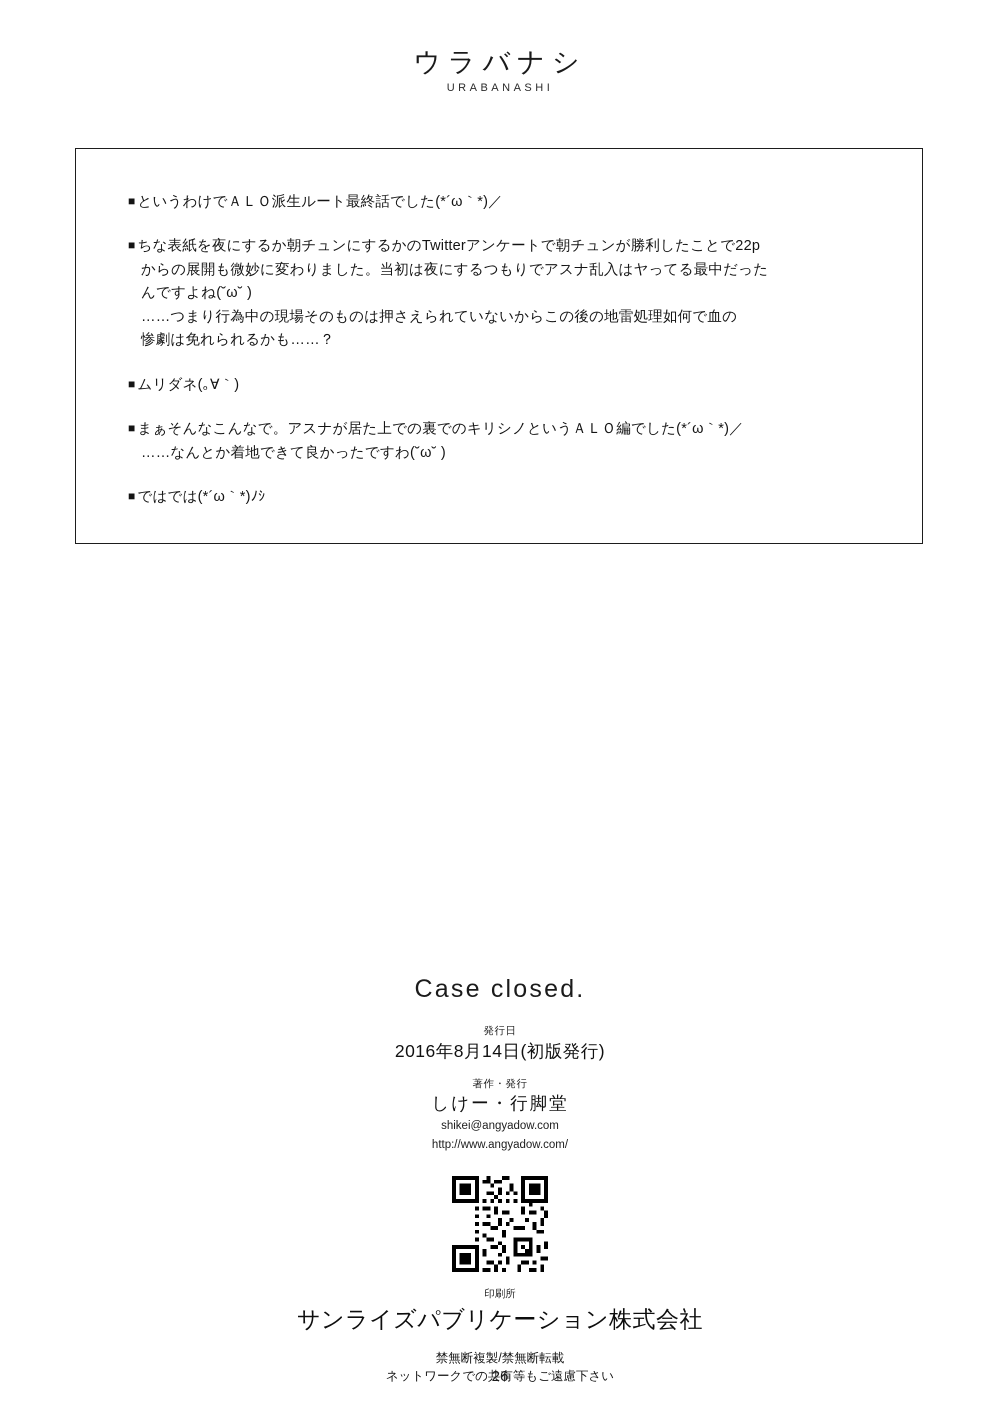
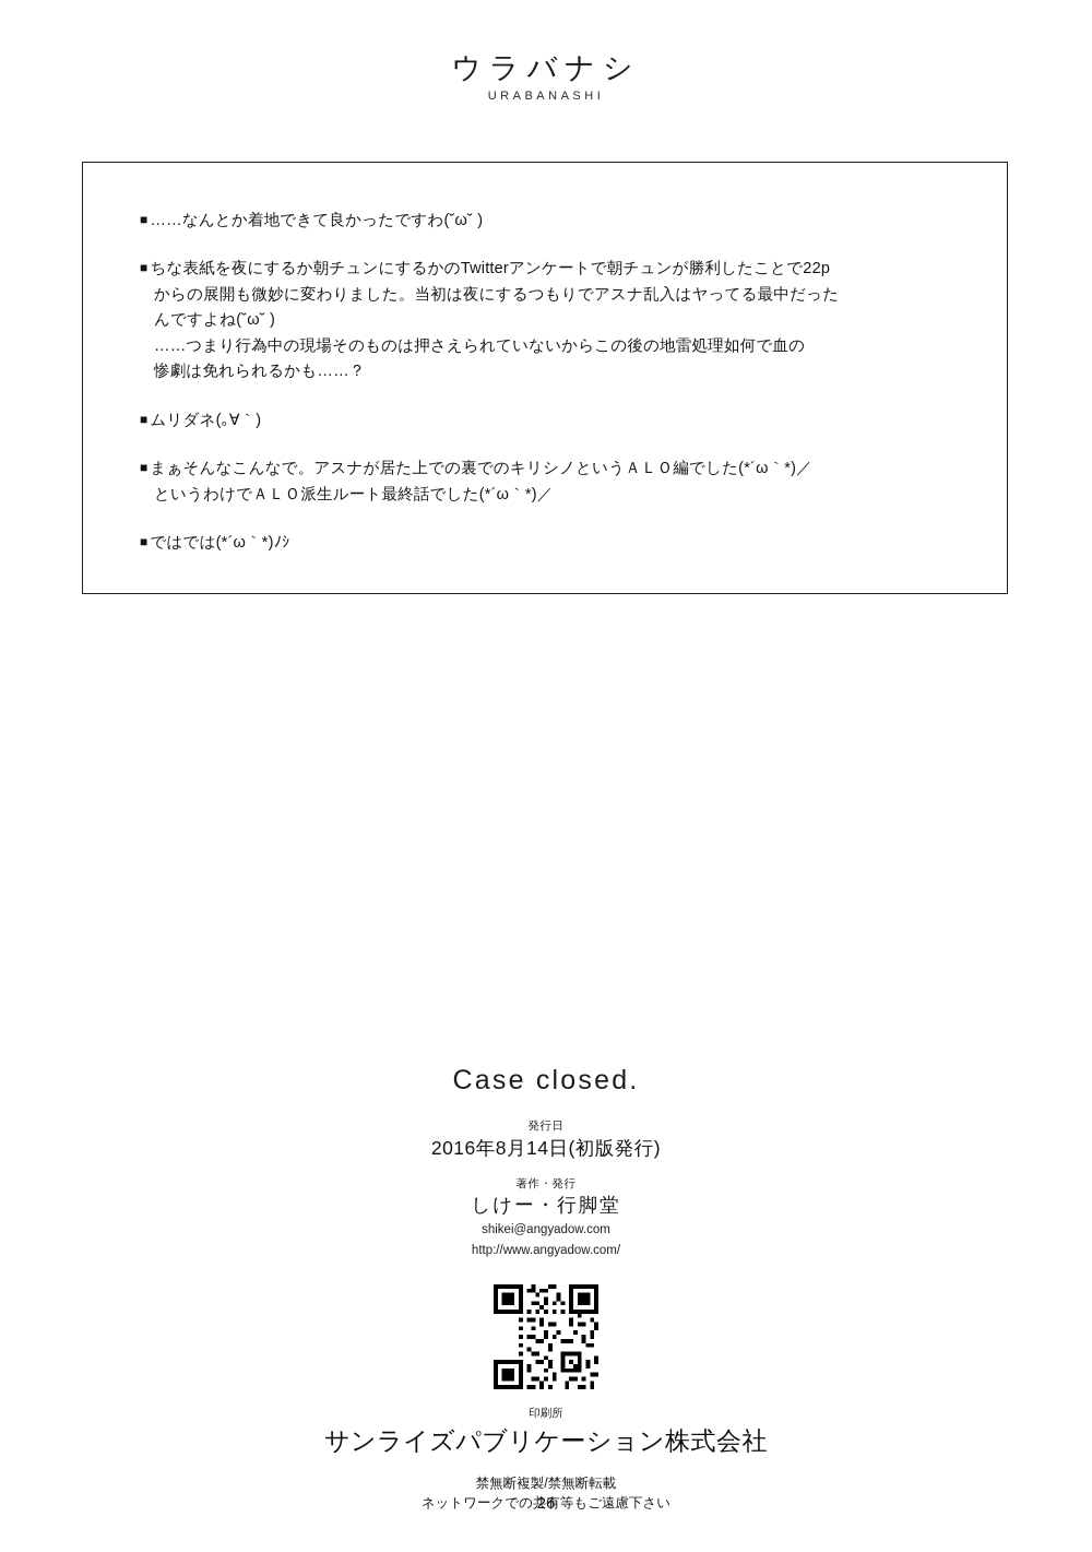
  ウラバナシ
  URABANASHI
- ■ というわけでＡＬＯ派生ルート最終話でした(*´ω｀*)／
+ ■ ……なんとか着地できて良かったですわ(˘ω˘ )
  ■ ちな表紙を夜にするか朝チュンにするかのTwitterアンケートで朝チュンが勝利したことで22p
  からの展開も微妙に変わりました。当初は夜にするつもりでアスナ乱入はヤってる最中だった
  んですよね(˘ω˘ )
  ……つまり行為中の現場そのものは押さえられていないからこの後の地雷処理如何で血の
  惨劇は免れられるかも……？
  ■ ムリダネ(｡∀｀)
  ■ まぁそんなこんなで。アスナが居た上での裏でのキリシノというＡＬＯ編でした(*´ω｀*)／
- ……なんとか着地できて良かったですわ(˘ω˘ )
+ というわけでＡＬＯ派生ルート最終話でした(*´ω｀*)／
  ■ ではでは(*´ω｀*)ﾉｼ
  Case closed.
  発行日
  2016年8月14日(初版発行)
  著作・発行
  しけー・行脚堂
  shikei@angyadow.com
  http://www.angyadow.com/
  印刷所
  サンライズパブリケーション株式会社
  禁無断複製/禁無断転載
  ネットワークでの共有等もご遠慮下さい
  26
